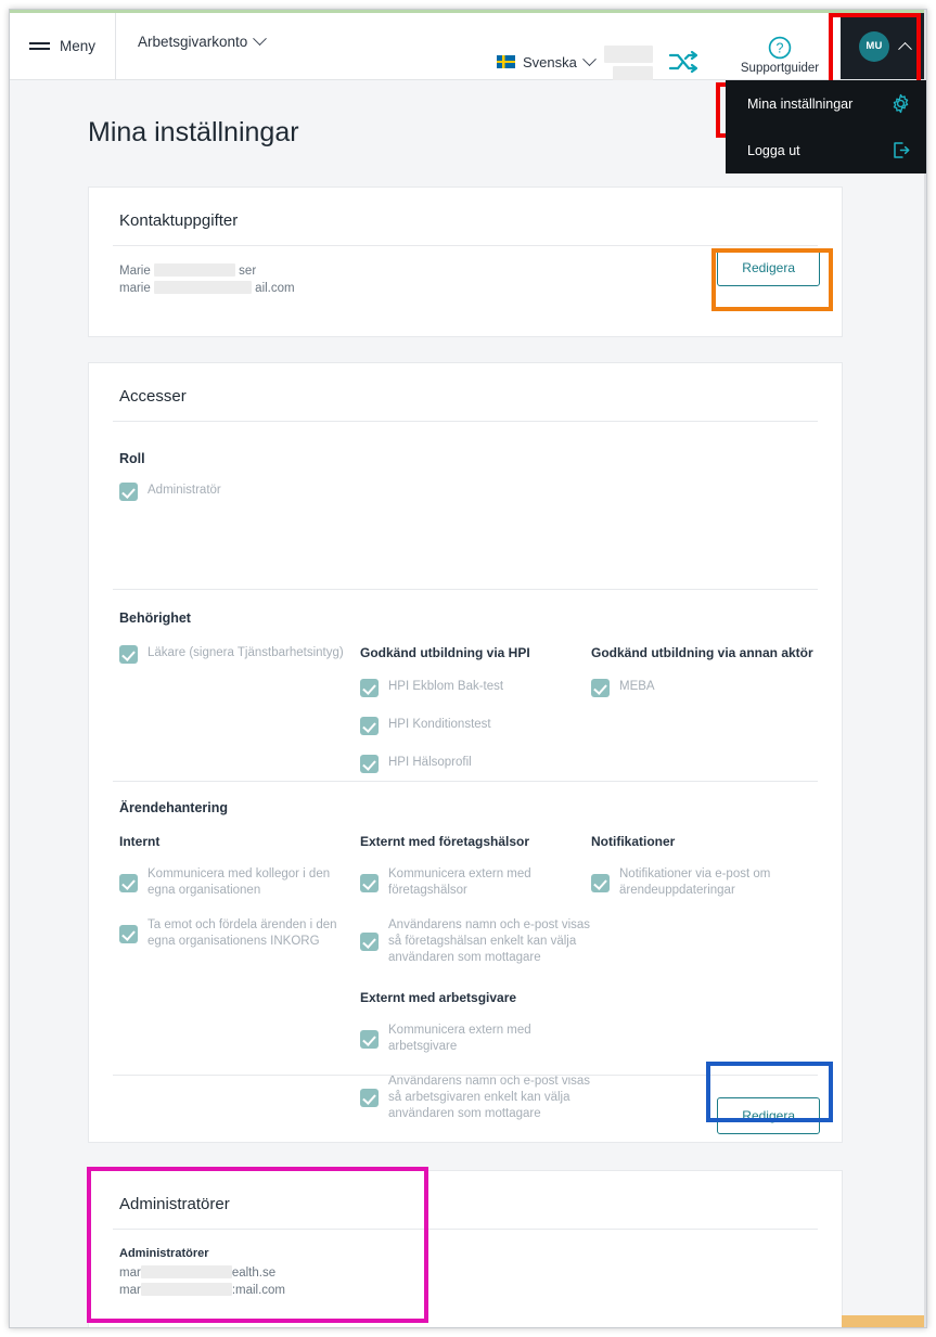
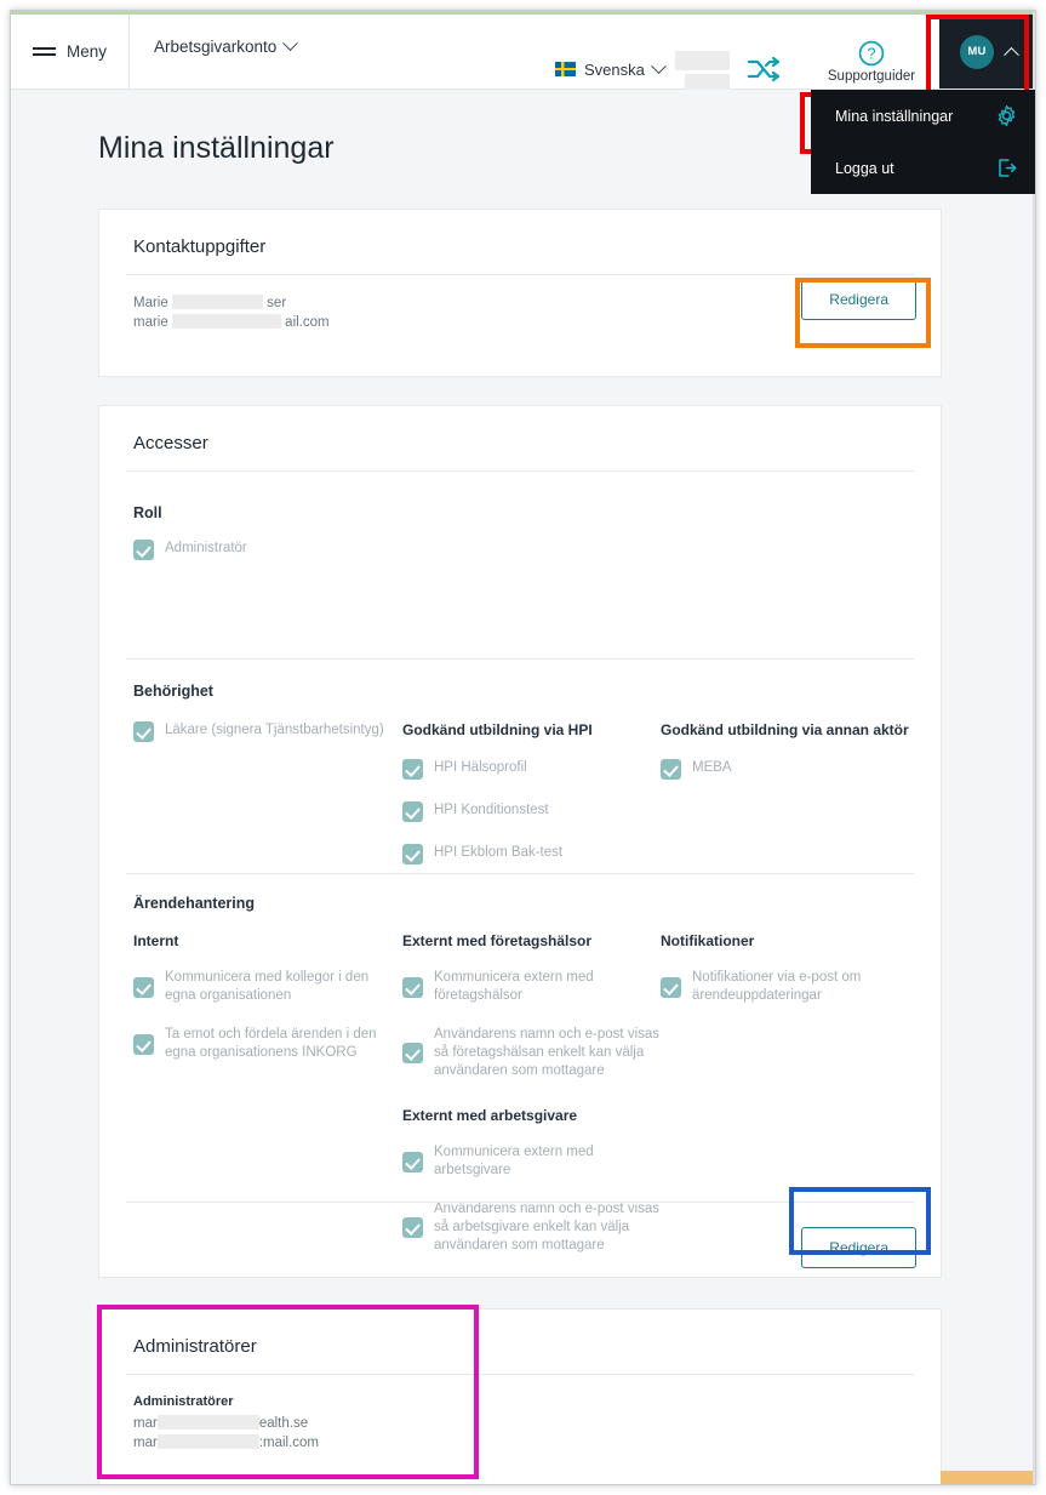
  Meny
  Arbetsgivarkonto
  Svenska
  ?
  Supportguider
  MU
  Mina inställningar
  Logga ut
  Mina inställningar
  Kontaktuppgifter
  Marie ser
  marie ail.com
  Redigera
  Accesser
  Roll
  Administratör
  Behörighet
  Läkare (signera Tjänstbarhetsintyg)
  Godkänd utbildning via HPI
- HPI Ekblom Bak-test
+ HPI Hälsoprofil
  HPI Konditionstest
- HPI Hälsoprofil
+ HPI Ekblom Bak-test
  Godkänd utbildning via annan aktör
  MEBA
  Ärendehantering
  Internt
  Kommunicera med kollegor i den egna organisationen
  Ta emot och fördela ärenden i den egna organisationens INKORG
  Externt med företagshälsor
  Kommunicera extern med företagshälsor
  Användarens namn och e-post visas så företagshälsan enkelt kan välja användaren som mottagare
  Externt med arbetsgivare
  Kommunicera extern med arbetsgivare
- Användarens namn och e-post visas så arbetsgivaren enkelt kan välja användaren som mottagare
+ Användarens namn och e-post visas så arbetsgivare enkelt kan välja användaren som mottagare
  Notifikationer
  Notifikationer via e-post om ärendeuppdateringar
  Redigera
  Administratörer
  Administratörer
  mar ealth.se
  mar :mail.com
